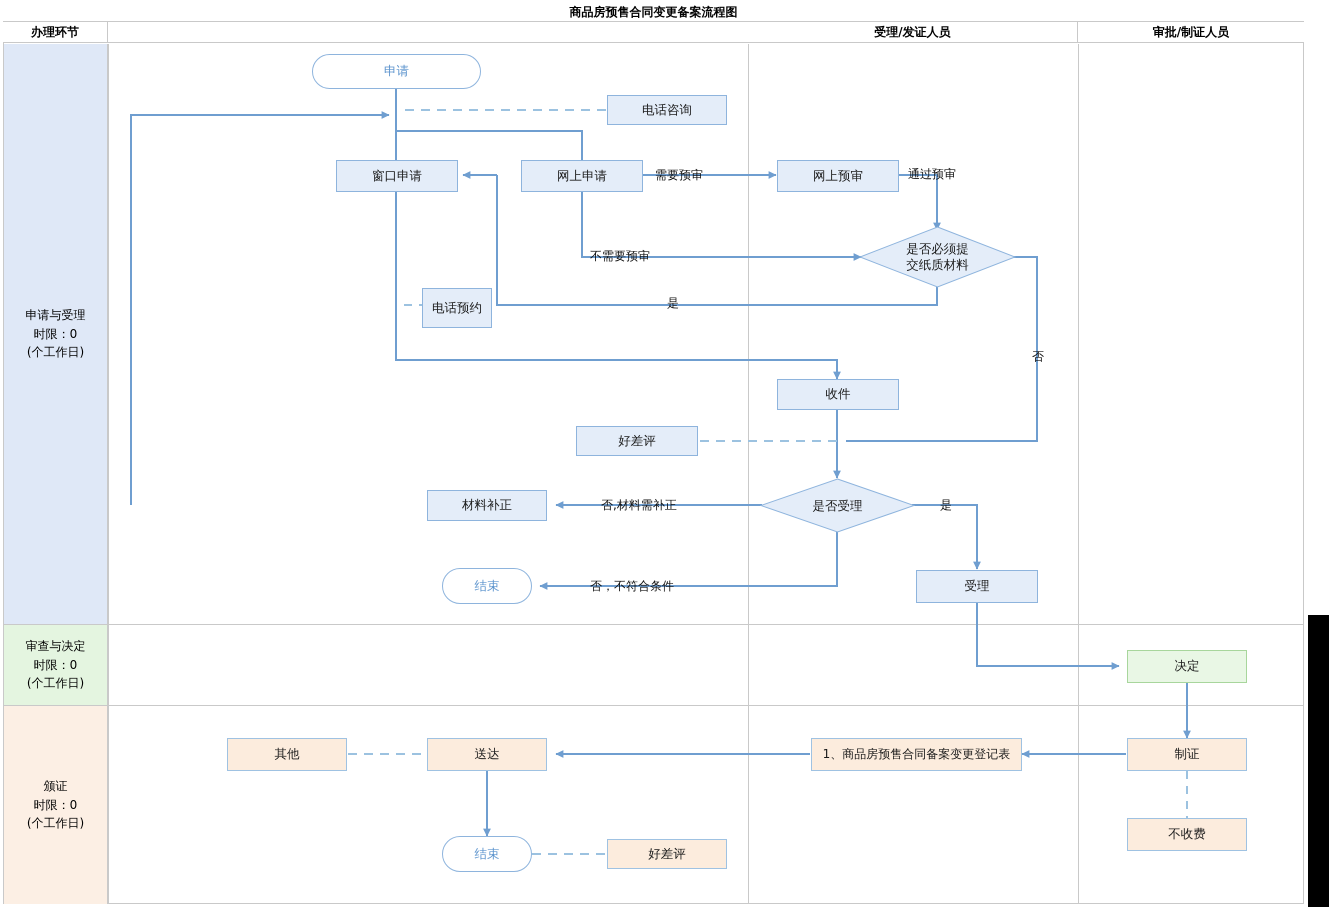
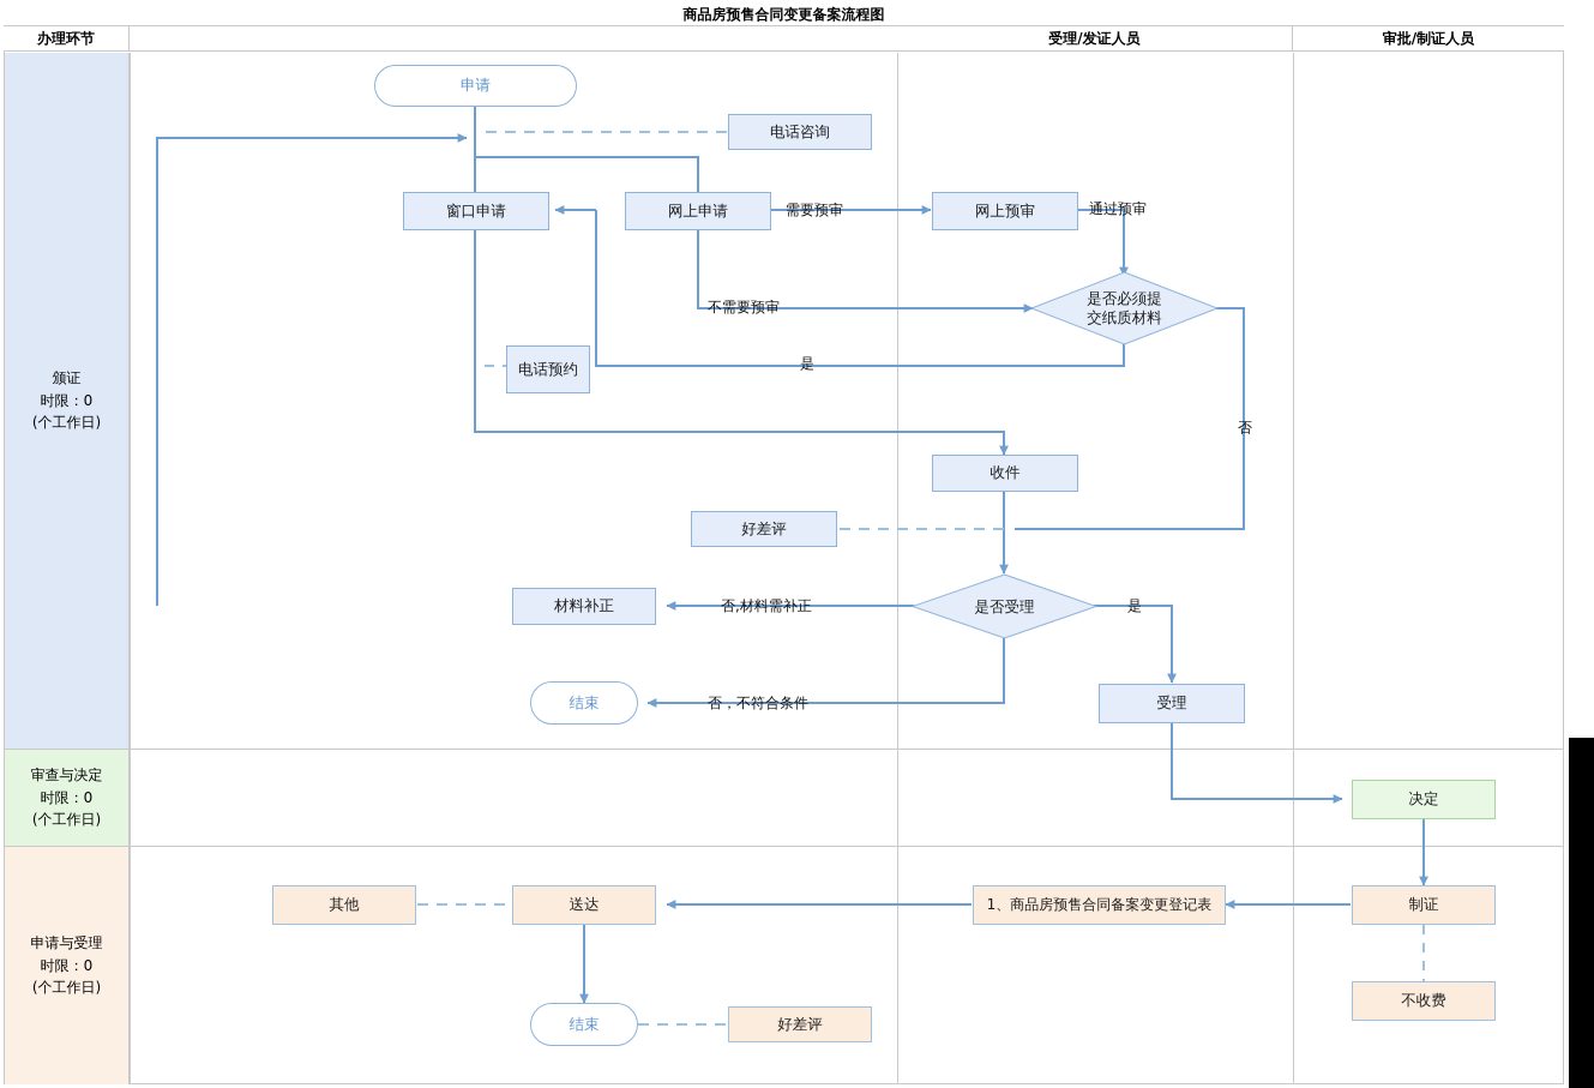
  商品房预售合同变更备案流程图
  办理环节
  受理/发证人员
  审批/制证人员
- 申请与受理
+ 颁证
  时限：0
  (个工作日)
  审查与决定
  时限：0
  (个工作日)
- 颁证
+ 申请与受理
  时限：0
  (个工作日)
  申请
  电话咨询
  窗口申请
  网上申请
  网上预审
  电话预约
  是否必须提
  交纸质材料
  收件
  好差评
  是否受理
  材料补正
  结束
  受理
  决定
  制证
  不收费
  1、商品房预售合同备案变更登记表
  送达
  其他
  结束
  好差评
  需要预审
  通过预审
  不需要预审
  是
  是
  否,材料需补正
  否，不符合条件
